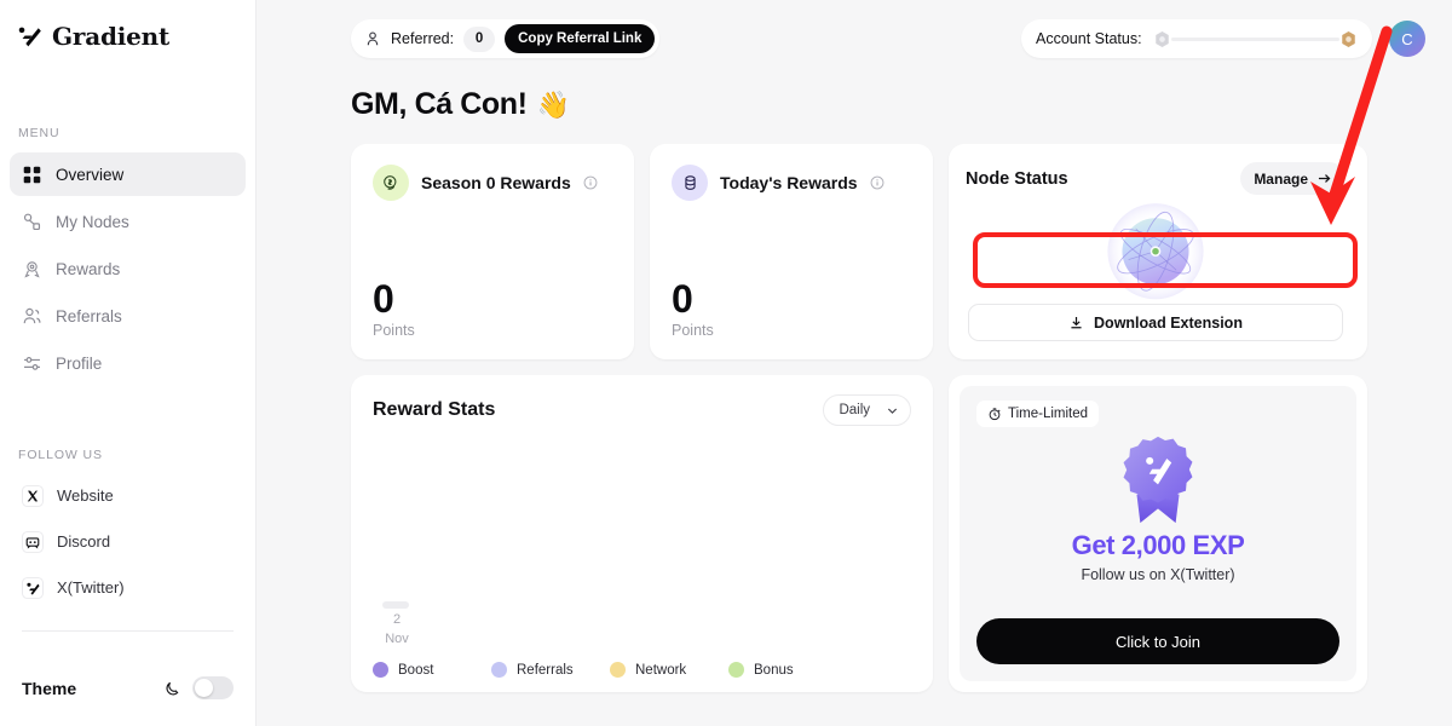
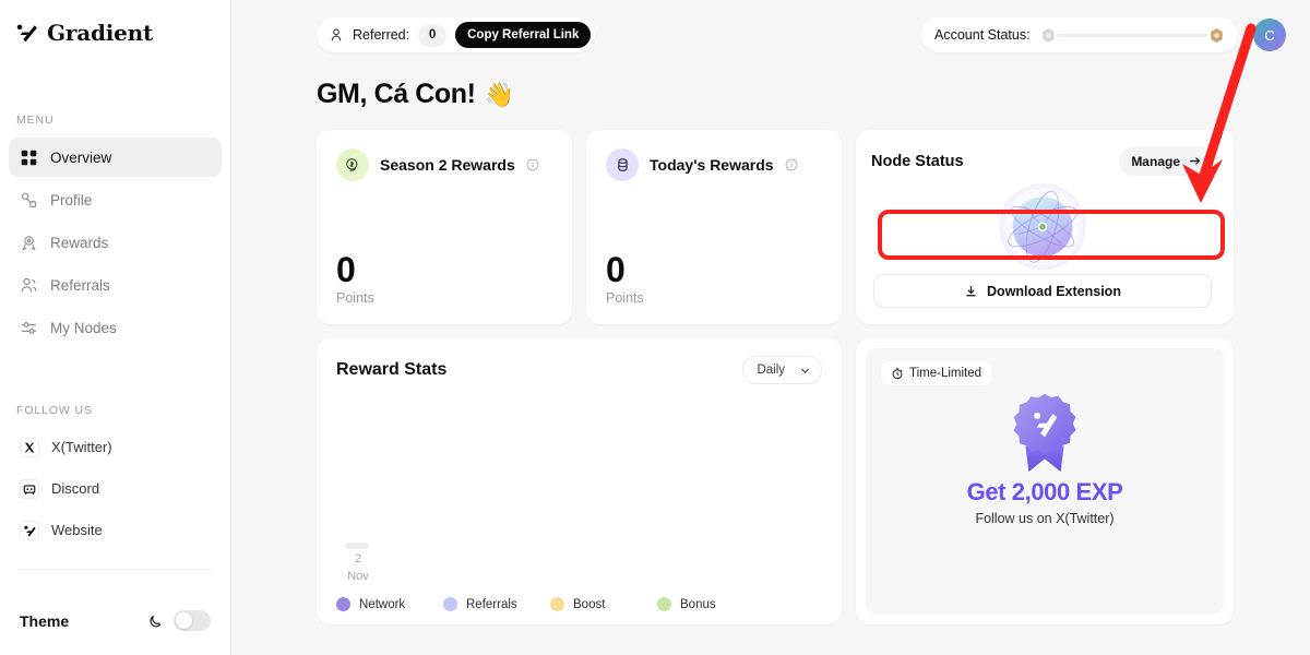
  Gradient
  MENU
  Overview
- My Nodes
+ Profile
  Rewards
  Referrals
- Profile
+ My Nodes
  FOLLOW US
- Website
+ X(Twitter)
  Discord
- X(Twitter)
+ Website
  Theme
  Referred:
  0
  Copy Referral Link
  Account Status:
  C
  GM, Cá Con!
  👋
- Season 0 Rewards
+ Season 2 Rewards
  0
  Points
  Today's Rewards
  0
  Points
  Node Status
  Manage
  Download Extension
  Reward Stats
  Daily
  2
  Nov
- Boost
+ Network
  Referrals
- Network
+ Boost
  Bonus
  Time-Limited
  Get 2,000 EXP
  Follow us on X(Twitter)
- Click to Join
